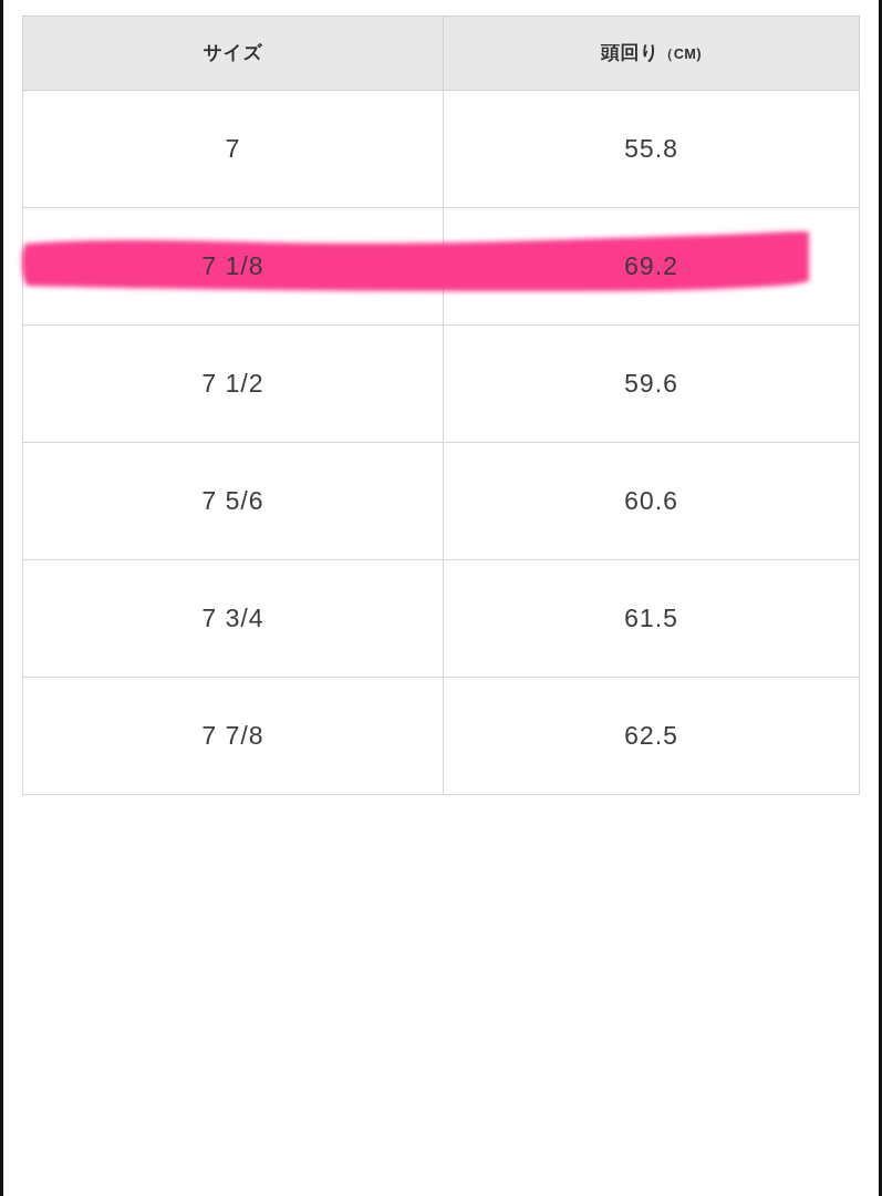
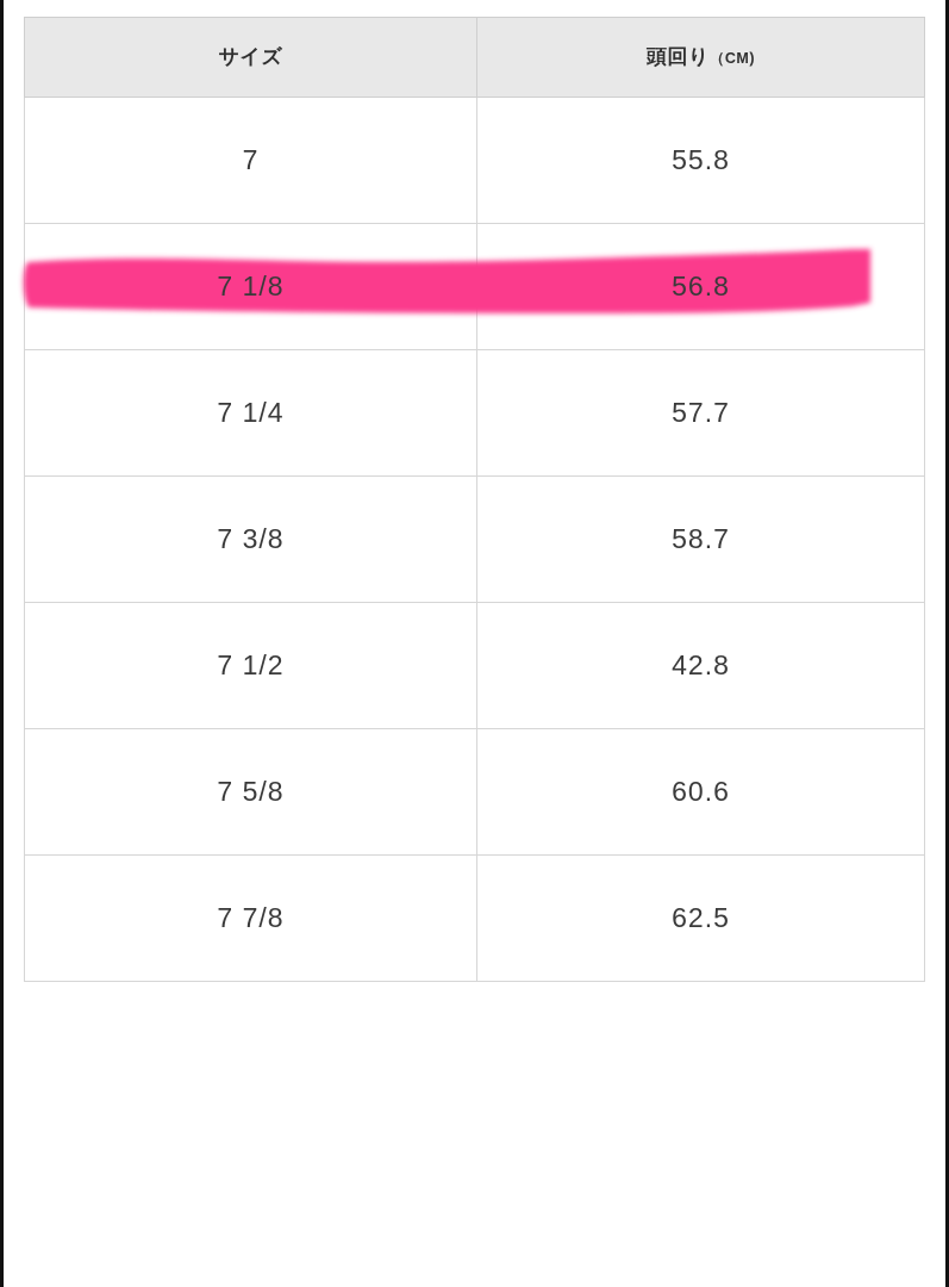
  サイズ	頭回り（CM)
  7	55.8
- 7 1/8	69.2
+ 7 1/8	56.8
+ 7 1/4	57.7
+ 7 3/8	58.7
- 7 1/2	59.6
+ 7 1/2	42.8
- 7 5/6	60.6
+ 7 5/8	60.6
- 7 3/4	61.5
  7 7/8	62.5
